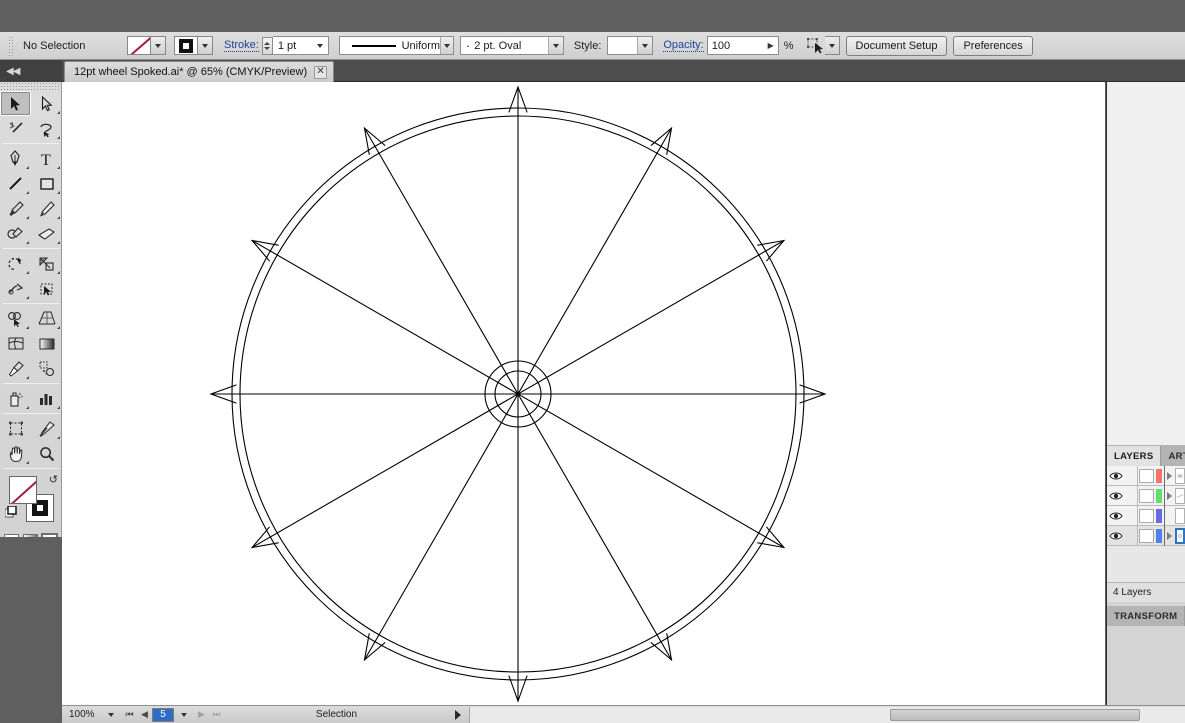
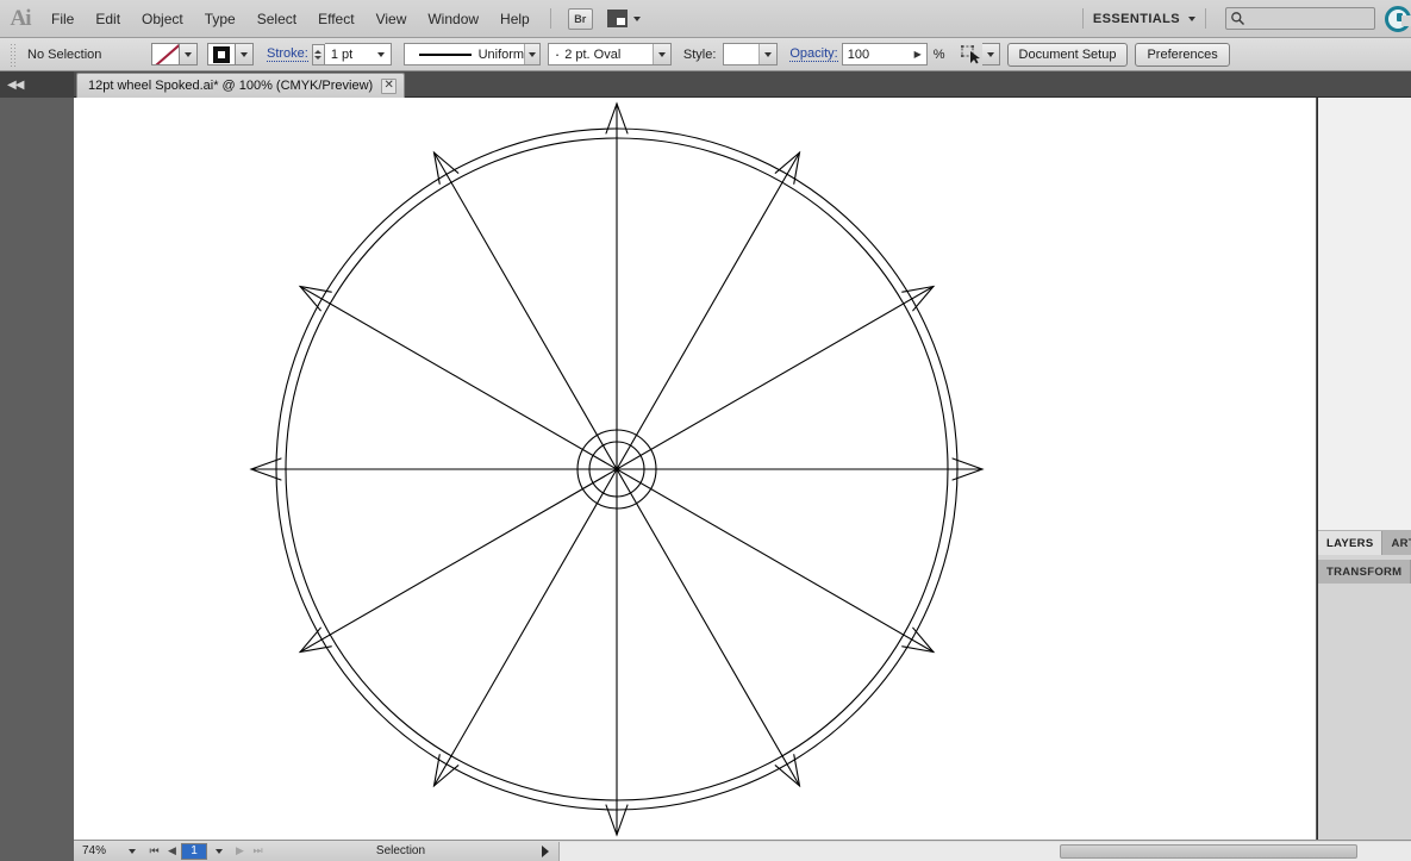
+ Ai
+ File
+ Edit
+ Object
+ Type
+ Select
+ Effect
+ View
+ Window
+ Help
+ Br
+ ESSENTIALS
  No Selection
  Stroke:
  1 pt
  Uniform
  ·
  2 pt. Oval
  Style:
  Opacity:
  100
  ▶
  %
  Document Setup
  Preferences
  ◀◀
- 12pt wheel Spoked.ai* @ 65% (CMYK/Preview)
+ 12pt wheel Spoked.ai* @ 100% (CMYK/Preview)
  ✕
- T
- ↺
  LAYERS
- 4 Layers
  TRANSFORM
- 100%
+ 74%
  ⏮
  ◀
- 5
+ 1
  ▶
  ⏭
  Selection
